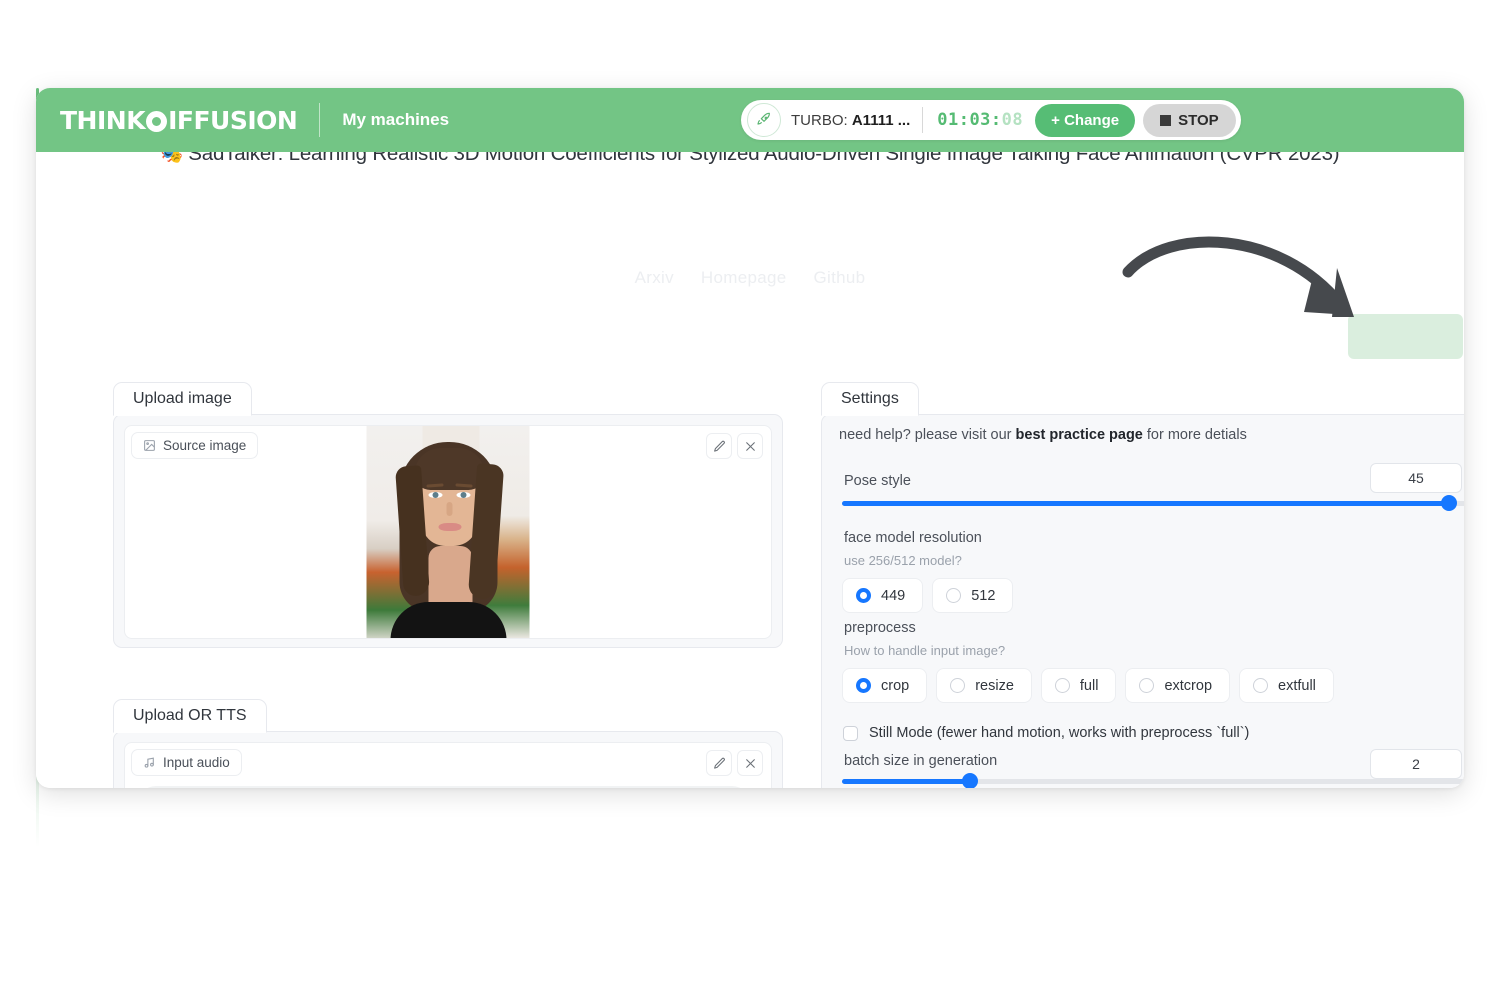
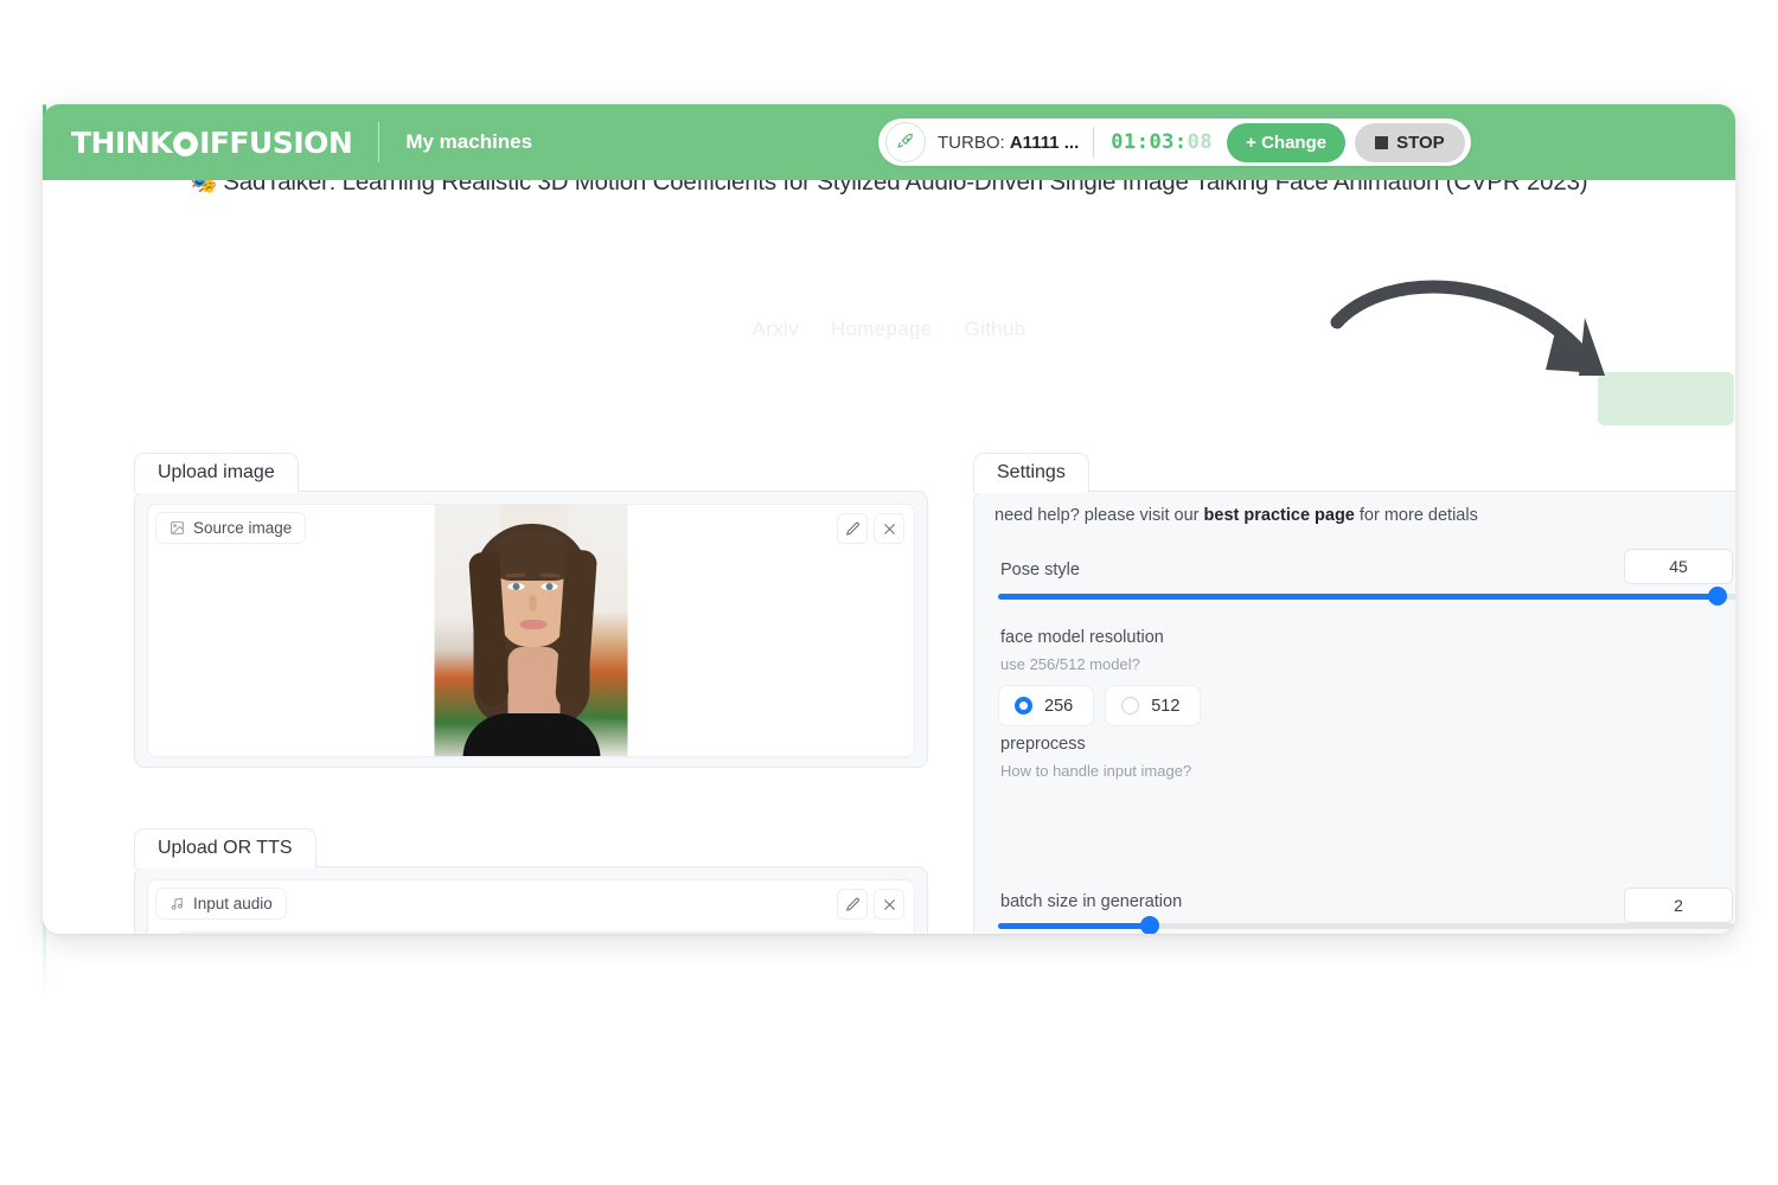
  THINK
  IFFUSION
  My machines
  TURBO: A1111 ...
  01:03:08
  + Change
  STOP
  🎭 SadTalker: Learning Realistic 3D Motion Coefficients for Stylized Audio-Driven Single Image Talking Face Animation (CVPR 2023)
  Upload image
  Source image
  Upload OR TTS
  Input audio
  Settings
  need help? please visit our best practice page for more detials
  Pose style
  45
  face model resolution
  use 256/512 model?
- 449
+ 256
  512
  preprocess
  How to handle input image?
- crop
- resize
- full
- extcrop
- extfull
- Still Mode (fewer hand motion, works with preprocess `full`)
  batch size in generation
  2
